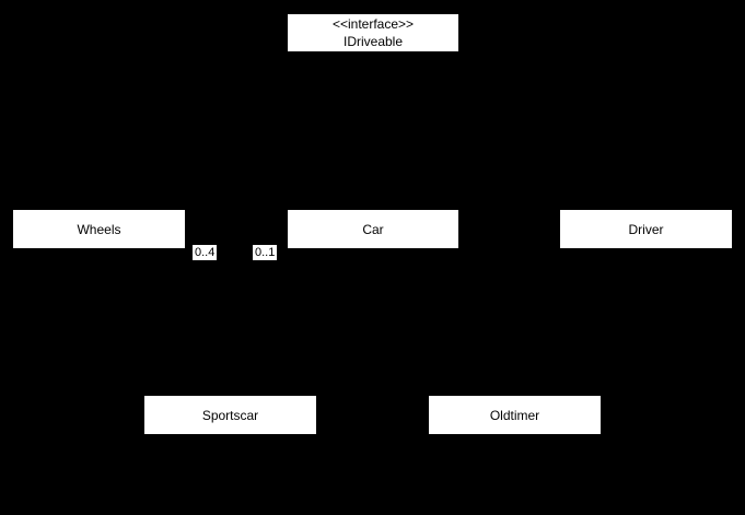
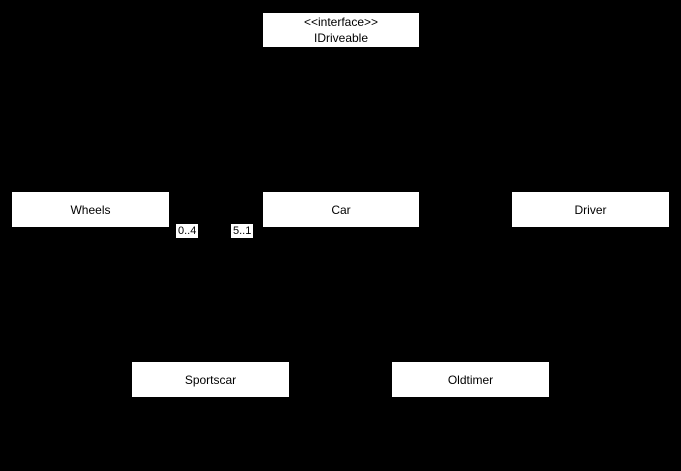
  <<interface>>
  IDriveable
  Wheels
  Car
  Driver
  Sportscar
  Oldtimer
  0..4
- 0..1
+ 5..1
